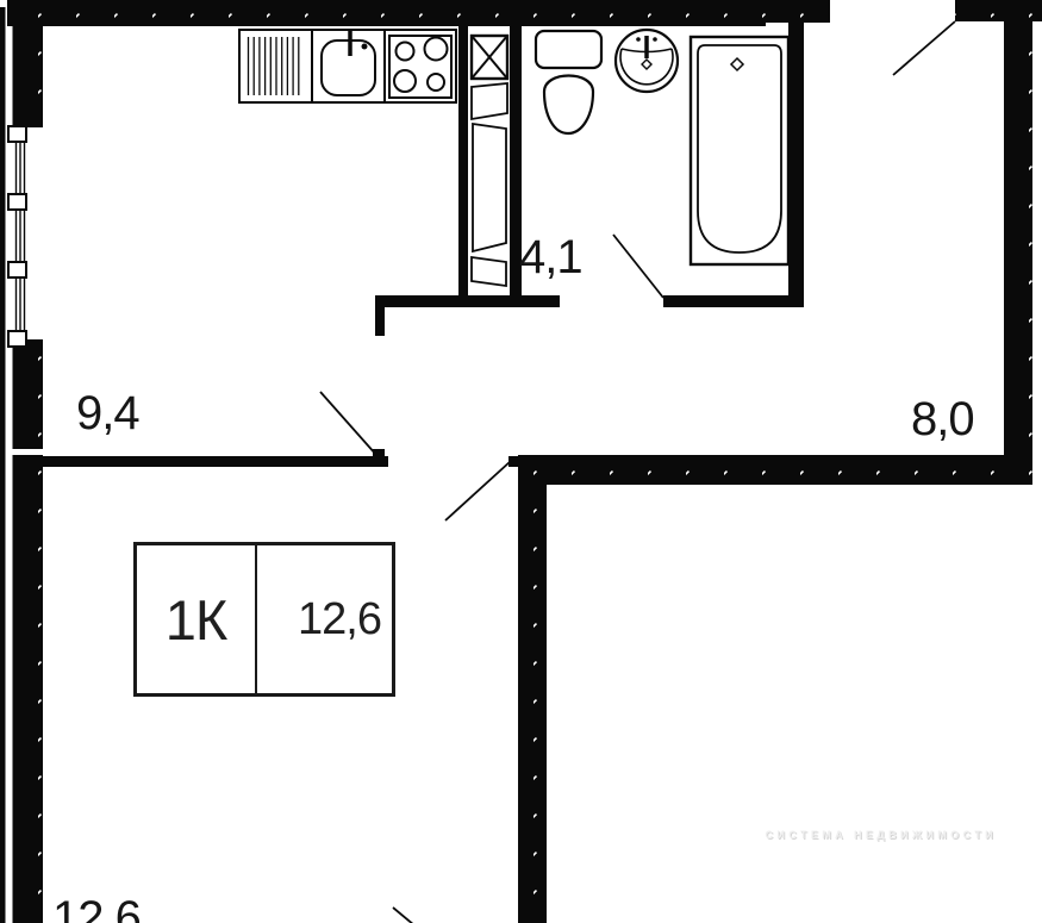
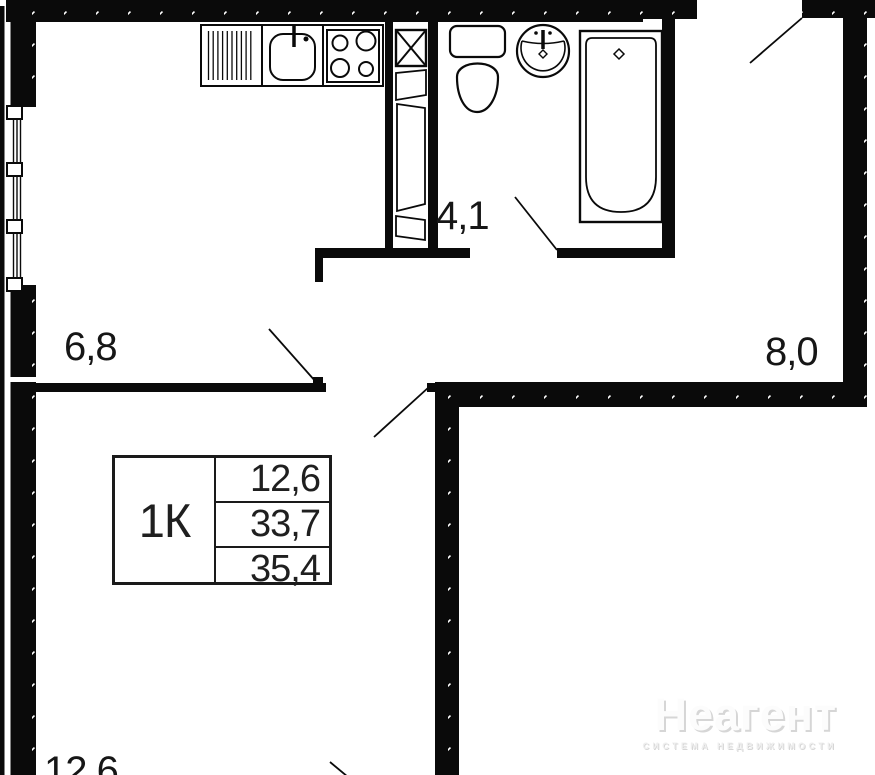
- 9,4
+ 6,8
  4,1
  8,0
  12,6
  1К
  12,6
+ 33,7
+ 35,4
+ Неагент
  СИСТЕМА НЕДВИЖИМОСТИ
